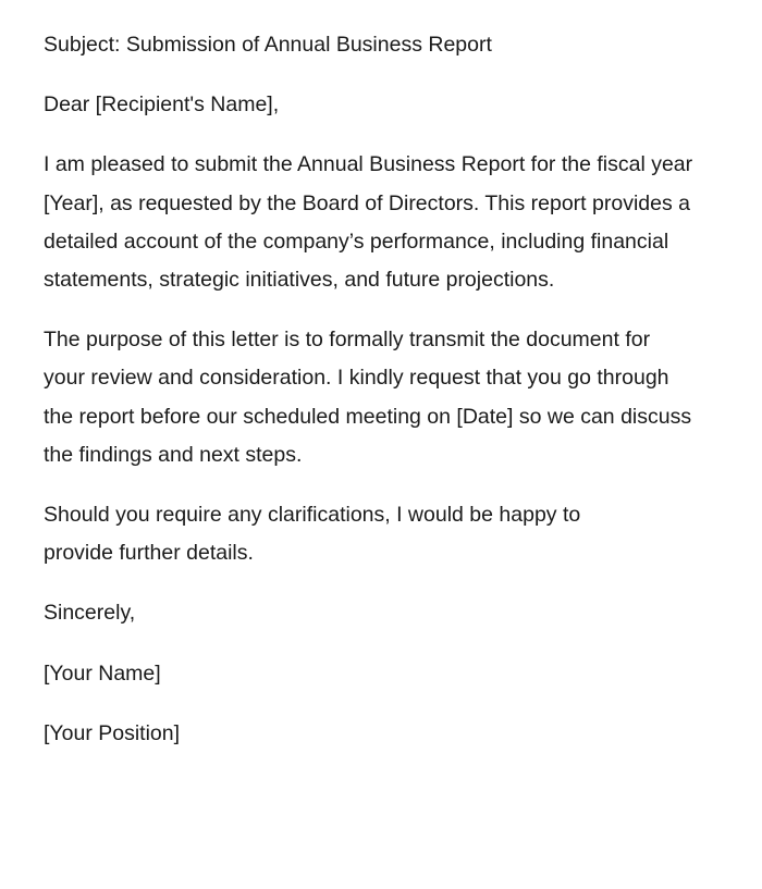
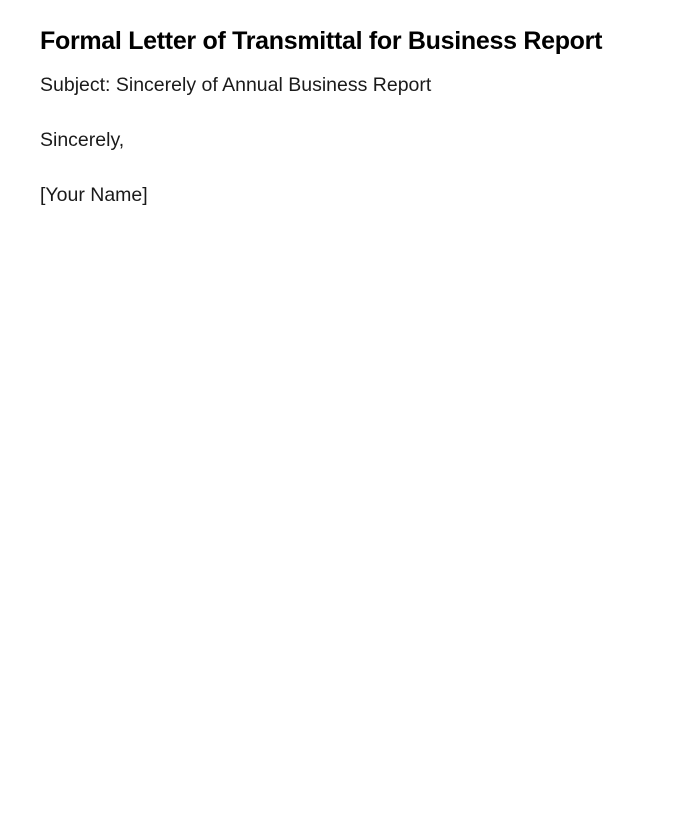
+ Formal Letter of Transmittal for Business Report
- Subject: Submission of Annual Business Report
+ Subject: Sincerely of Annual Business Report
- Dear [Recipient's Name],
- I am pleased to submit the Annual Business Report for the fiscal year [Year], as requested by the Board of Directors. This report provides a detailed account of the company’s performance, including financial statements, strategic initiatives, and future projections.
- The purpose of this letter is to formally transmit the document for your review and consideration. I kindly request that you go through the report before our scheduled meeting on [Date] so we can discuss the findings and next steps.
- Should you require any clarifications, I would be happy to provide further details.
  Sincerely,
  [Your Name]
- [Your Position]
